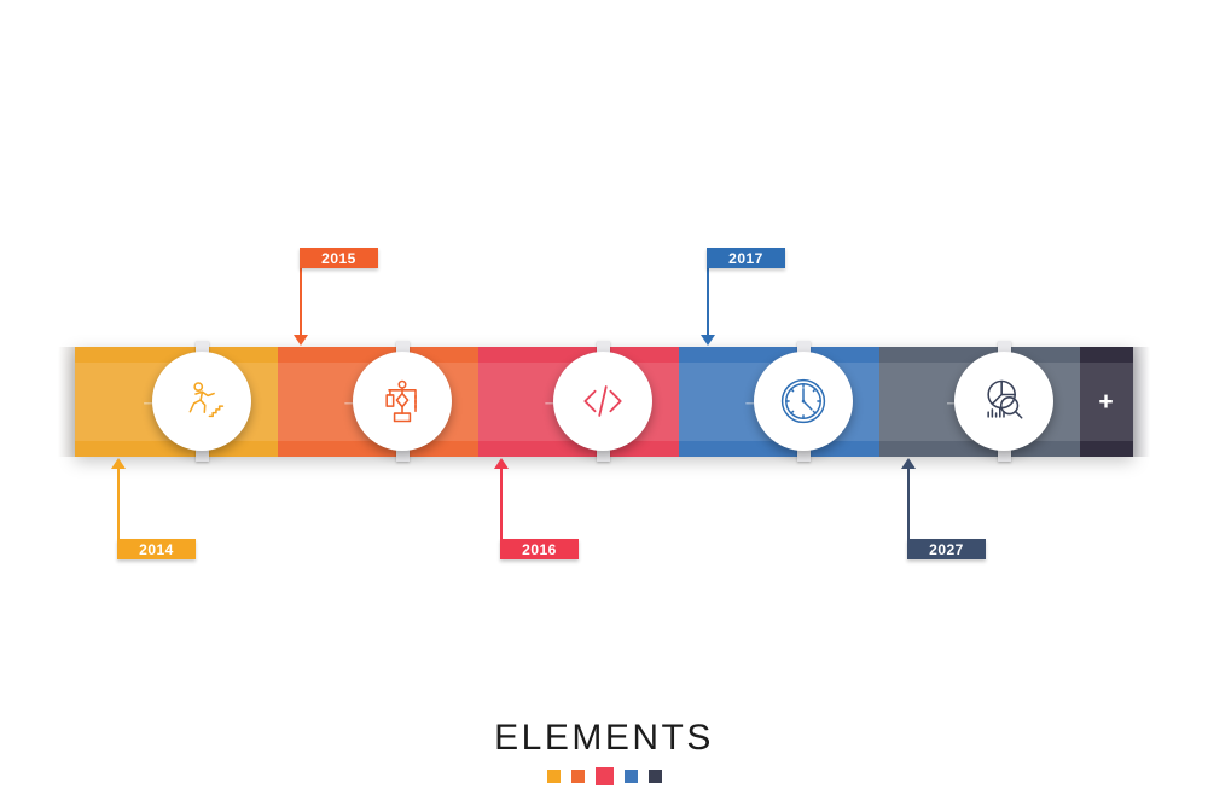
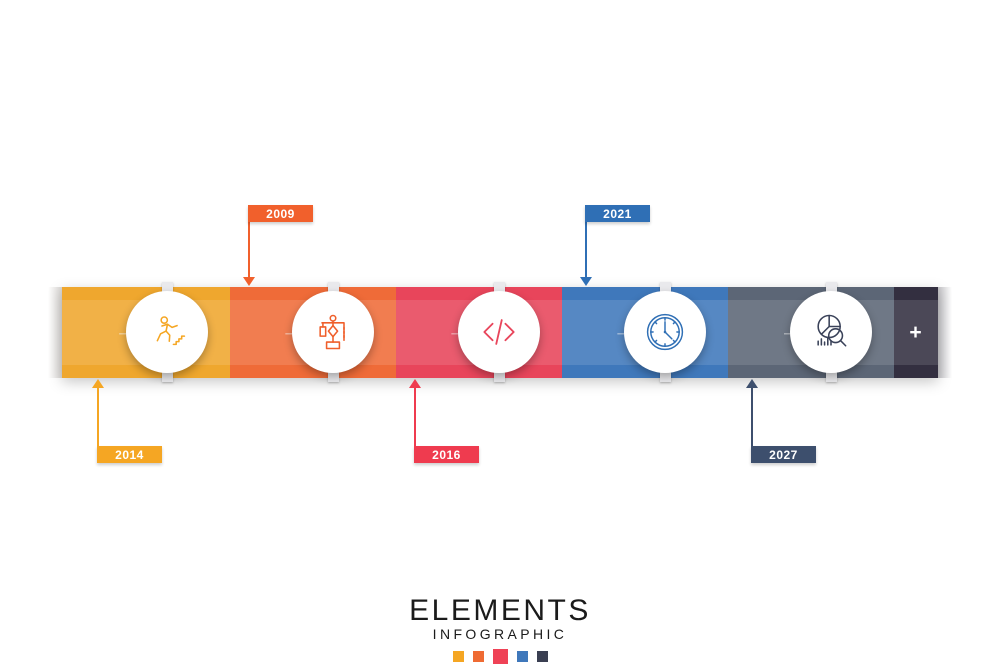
  +
  2014
- 2015
+ 2009
  2016
- 2017
+ 2021
  2027
  ELEMENTS
+ INFOGRAPHIC
